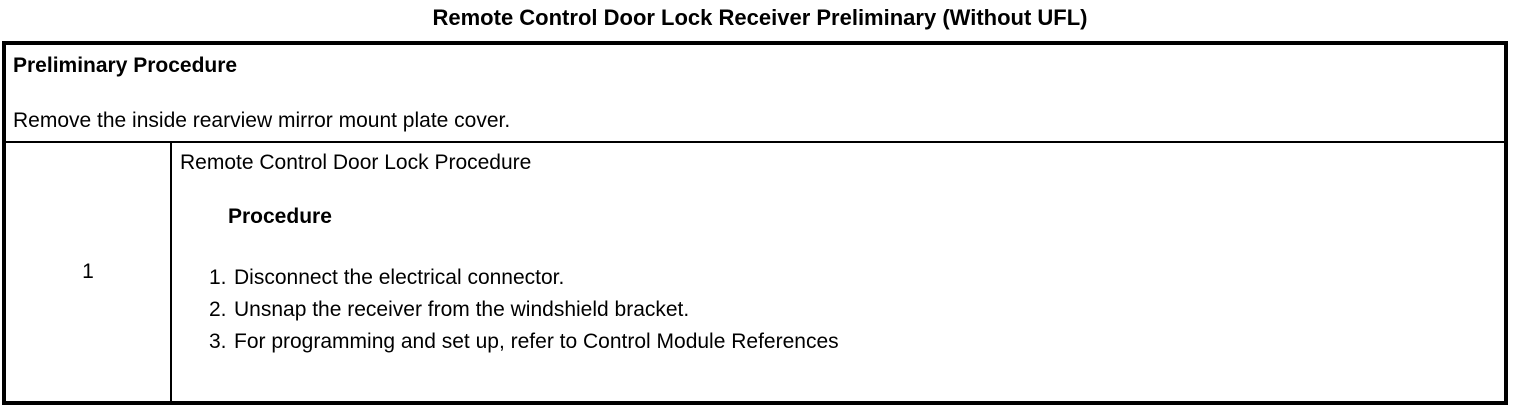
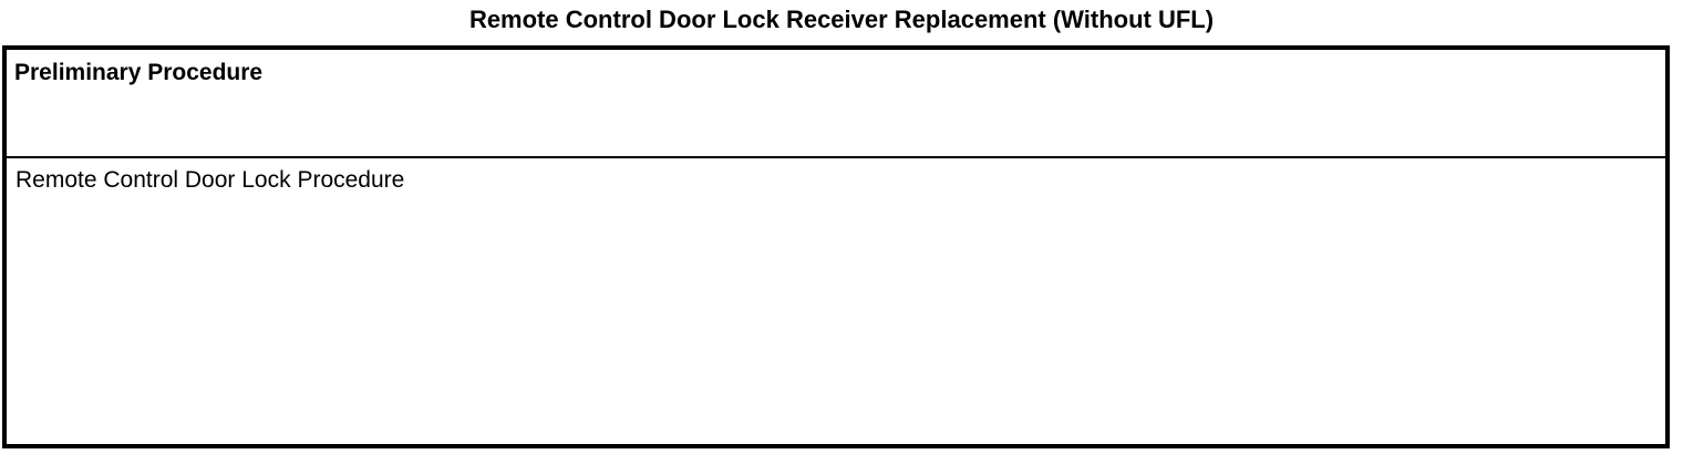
- Remote Control Door Lock Receiver Preliminary (Without UFL)
+ Remote Control Door Lock Receiver Replacement (Without UFL)
  Preliminary Procedure
- Remove the inside rearview mirror mount plate cover.
- 1
  Remote Control Door Lock Procedure
- Procedure
- 1.
- Disconnect the electrical connector.
- 2.
- Unsnap the receiver from the windshield bracket.
- 3.
- For programming and set up, refer to Control Module References
